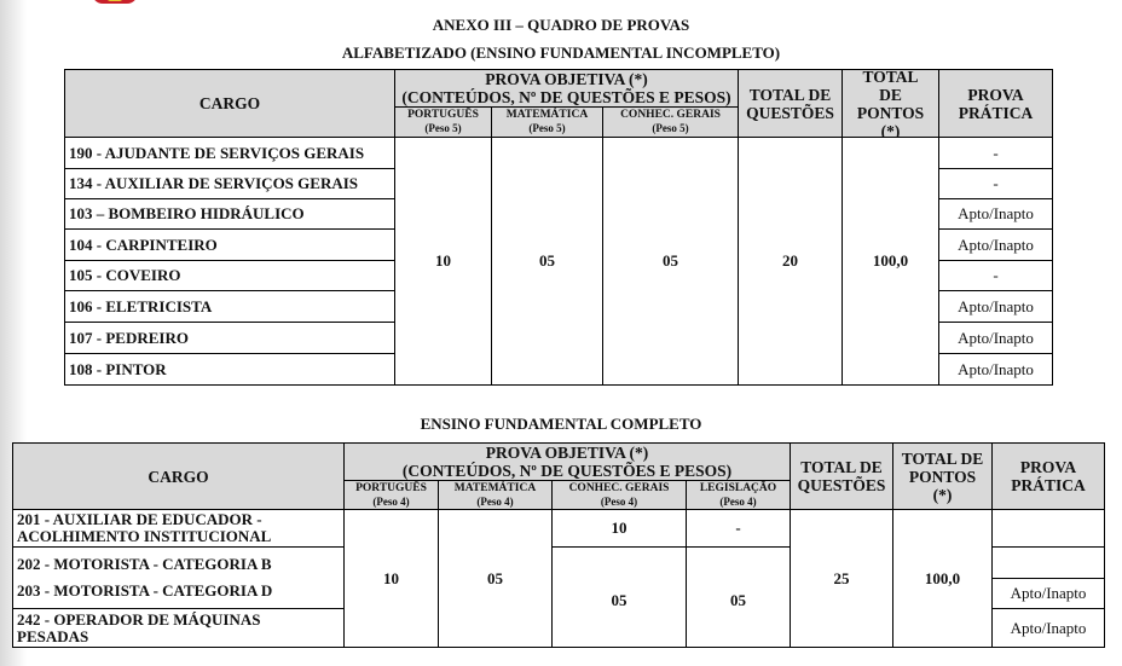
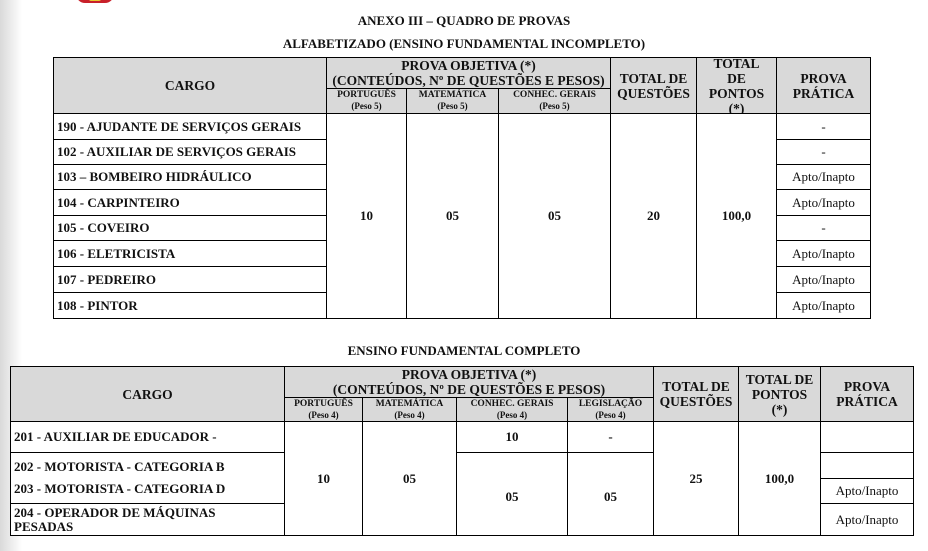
  ANEXO III – QUADRO DE PROVAS
  ALFABETIZADO (ENSINO FUNDAMENTAL INCOMPLETO)
  CARGO
  PROVA OBJETIVA (*)
  (CONTEÚDOS, Nº DE QUESTÕES E PESOS)
  PORTUGUÊS
  (Peso 5)
  MATEMÁTICA
  (Peso 5)
  CONHEC. GERAIS
  (Peso 5)
  TOTAL DE QUESTÕES
  TOTAL DE PONTOS
  (*)
  PROVA PRÁTICA
  190 - AJUDANTE DE SERVIÇOS GERAIS
- 134 - AUXILIAR DE SERVIÇOS GERAIS
+ 102 - AUXILIAR DE SERVIÇOS GERAIS
  103 – BOMBEIRO HIDRÁULICO
  104 - CARPINTEIRO
  105 - COVEIRO
  106 - ELETRICISTA
  107 - PEDREIRO
  108 - PINTOR
  10
  05
  05
  20
  100,0
  -
  -
  Apto/Inapto
  Apto/Inapto
  -
  Apto/Inapto
  Apto/Inapto
  Apto/Inapto
  ENSINO FUNDAMENTAL COMPLETO
  CARGO
  PROVA OBJETIVA (*)
  (CONTEÚDOS, Nº DE QUESTÕES E PESOS)
  PORTUGUÊS
  (Peso 4)
  MATEMÁTICA
  (Peso 4)
  CONHEC. GERAIS
  (Peso 4)
  LEGISLAÇÃO
  (Peso 4)
  TOTAL DE QUESTÕES
  TOTAL DE PONTOS
  (*)
  PROVA PRÁTICA
  201 - AUXILIAR DE EDUCADOR -
- ACOLHIMENTO INSTITUCIONAL
  202 - MOTORISTA - CATEGORIA B
  203 - MOTORISTA - CATEGORIA D
- 242 - OPERADOR DE MÁQUINAS
+ 204 - OPERADOR DE MÁQUINAS
  PESADAS
  10
  05
  10
  -
  05
  05
  25
  100,0
  Apto/Inapto
  Apto/Inapto
